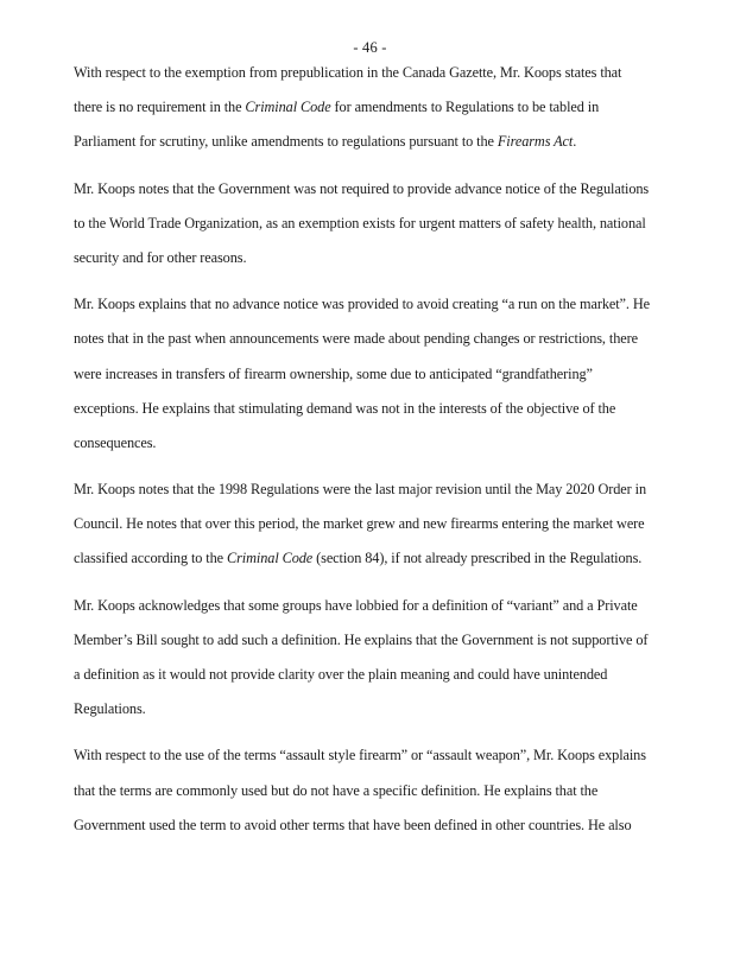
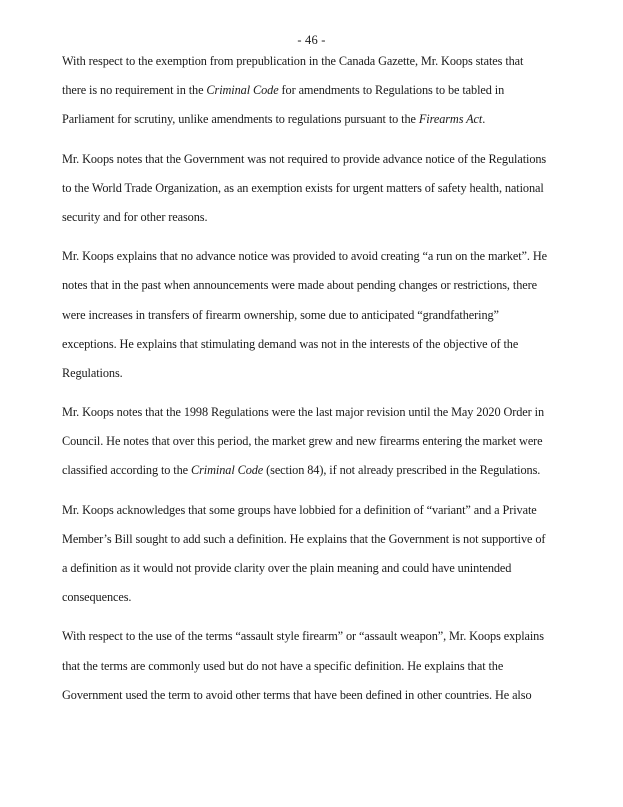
  - 46 -
  With respect to the exemption from prepublication in the Canada Gazette, Mr. Koops states that
  there is no requirement in the Criminal Code for amendments to Regulations to be tabled in
  Parliament for scrutiny, unlike amendments to regulations pursuant to the Firearms Act.
  Mr. Koops notes that the Government was not required to provide advance notice of the Regulations
  to the World Trade Organization, as an exemption exists for urgent matters of safety health, national
  security and for other reasons.
  Mr. Koops explains that no advance notice was provided to avoid creating “a run on the market”. He
  notes that in the past when announcements were made about pending changes or restrictions, there
  were increases in transfers of firearm ownership, some due to anticipated “grandfathering”
  exceptions. He explains that stimulating demand was not in the interests of the objective of the
- consequences.
+ Regulations.
  Mr. Koops notes that the 1998 Regulations were the last major revision until the May 2020 Order in
  Council. He notes that over this period, the market grew and new firearms entering the market were
  classified according to the Criminal Code (section 84), if not already prescribed in the Regulations.
  Mr. Koops acknowledges that some groups have lobbied for a definition of “variant” and a Private
  Member’s Bill sought to add such a definition. He explains that the Government is not supportive of
  a definition as it would not provide clarity over the plain meaning and could have unintended
- Regulations.
+ consequences.
  With respect to the use of the terms “assault style firearm” or “assault weapon”, Mr. Koops explains
  that the terms are commonly used but do not have a specific definition. He explains that the
  Government used the term to avoid other terms that have been defined in other countries. He also
